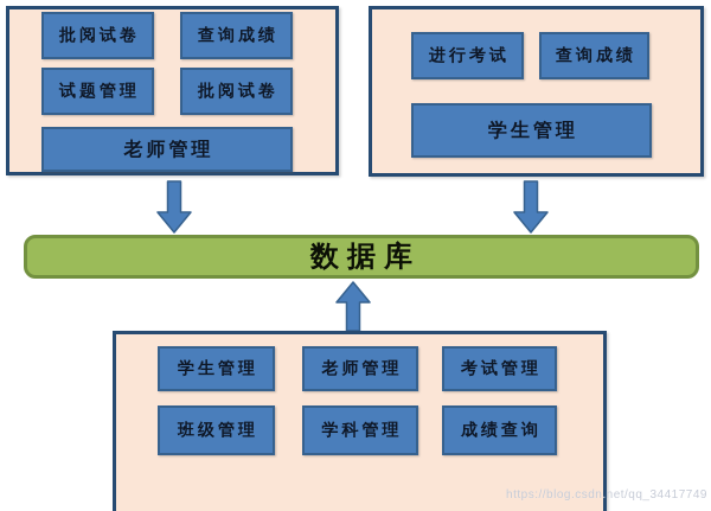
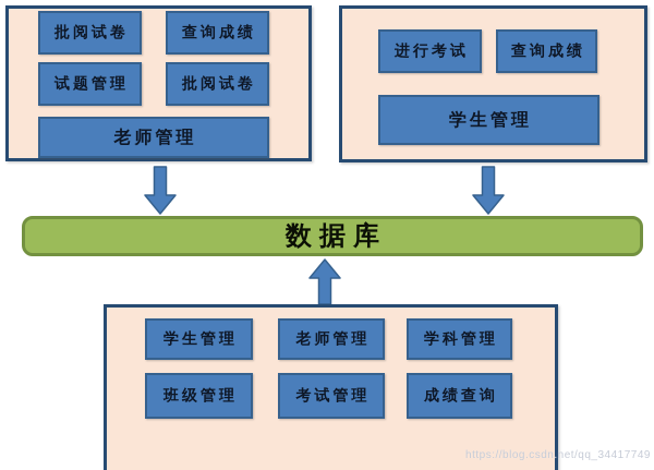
  批阅试卷
  查询成绩
  试题管理
  批阅试卷
  老师管理
  进行考试
  查询成绩
  学生管理
  数据库
  学生管理
  老师管理
- 考试管理
+ 学科管理
  班级管理
- 学科管理
+ 考试管理
  成绩查询
  https://blog.csdn.net/qq_34417749
